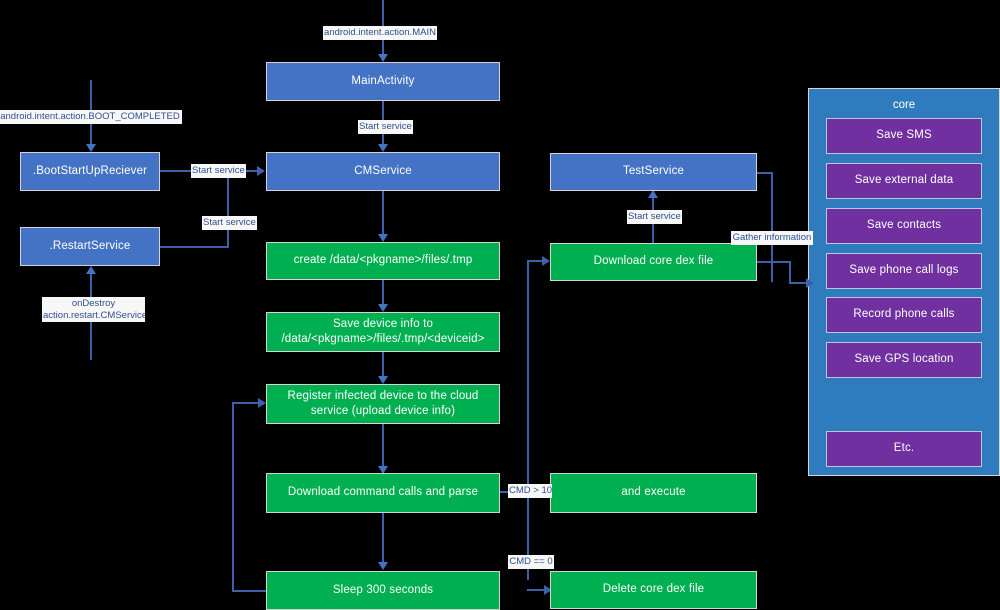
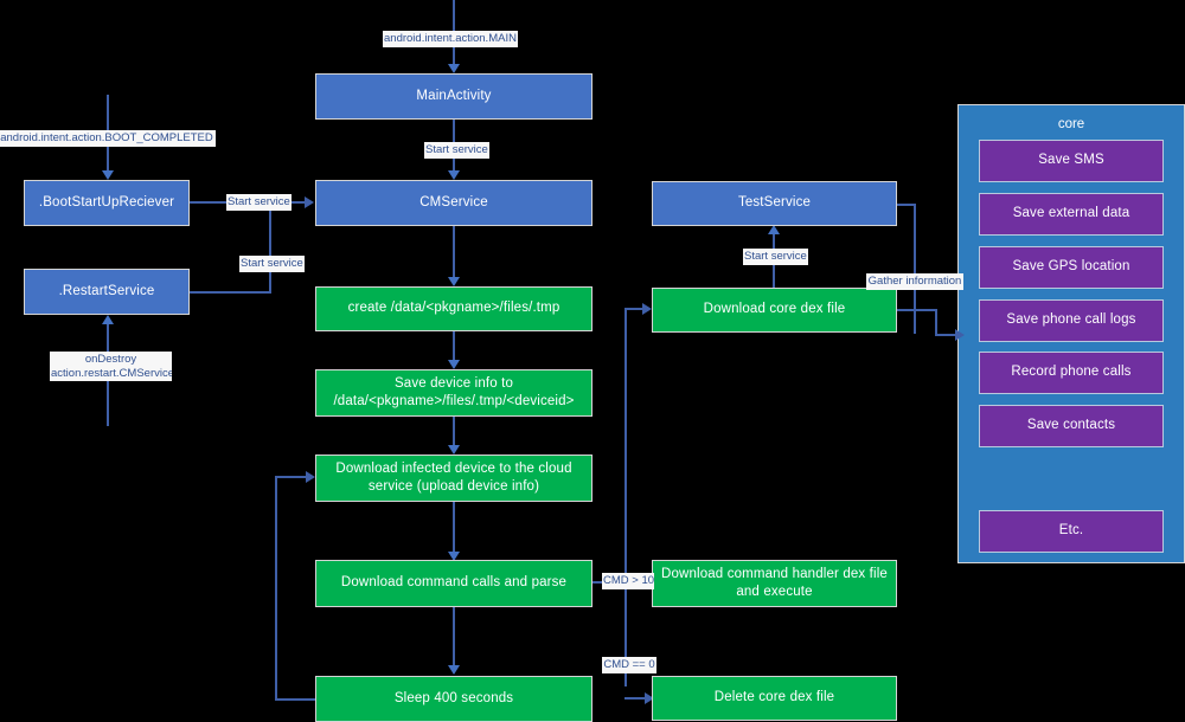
  .BootStartUpReciever
  .RestartService
  MainActivity
  CMService
  create /data/<pkgname>/files/.tmp
  Save device info to
  /data/<pkgname>/files/.tmp/<deviceid>
- Register infected device to the cloud
+ Download infected device to the cloud
  service (upload device info)
  Download command calls and parse
- Sleep 300 seconds
+ Sleep 400 seconds
  TestService
  Download core dex file
+ Download command handler dex file
  and execute
  Delete core dex file
  core
  Save SMS
  Save external data
- Save contacts
+ Save GPS location
  Save phone call logs
  Record phone calls
- Save GPS location
+ Save contacts
  Etc.
  android.intent.action.MAIN
  android.intent.action.BOOT_COMPLETED
  Start service
  Start service
  Start service
  onDestroy
  action.restart.CMService
  Start service
  Gather information
  CMD > 10
  CMD == 0
